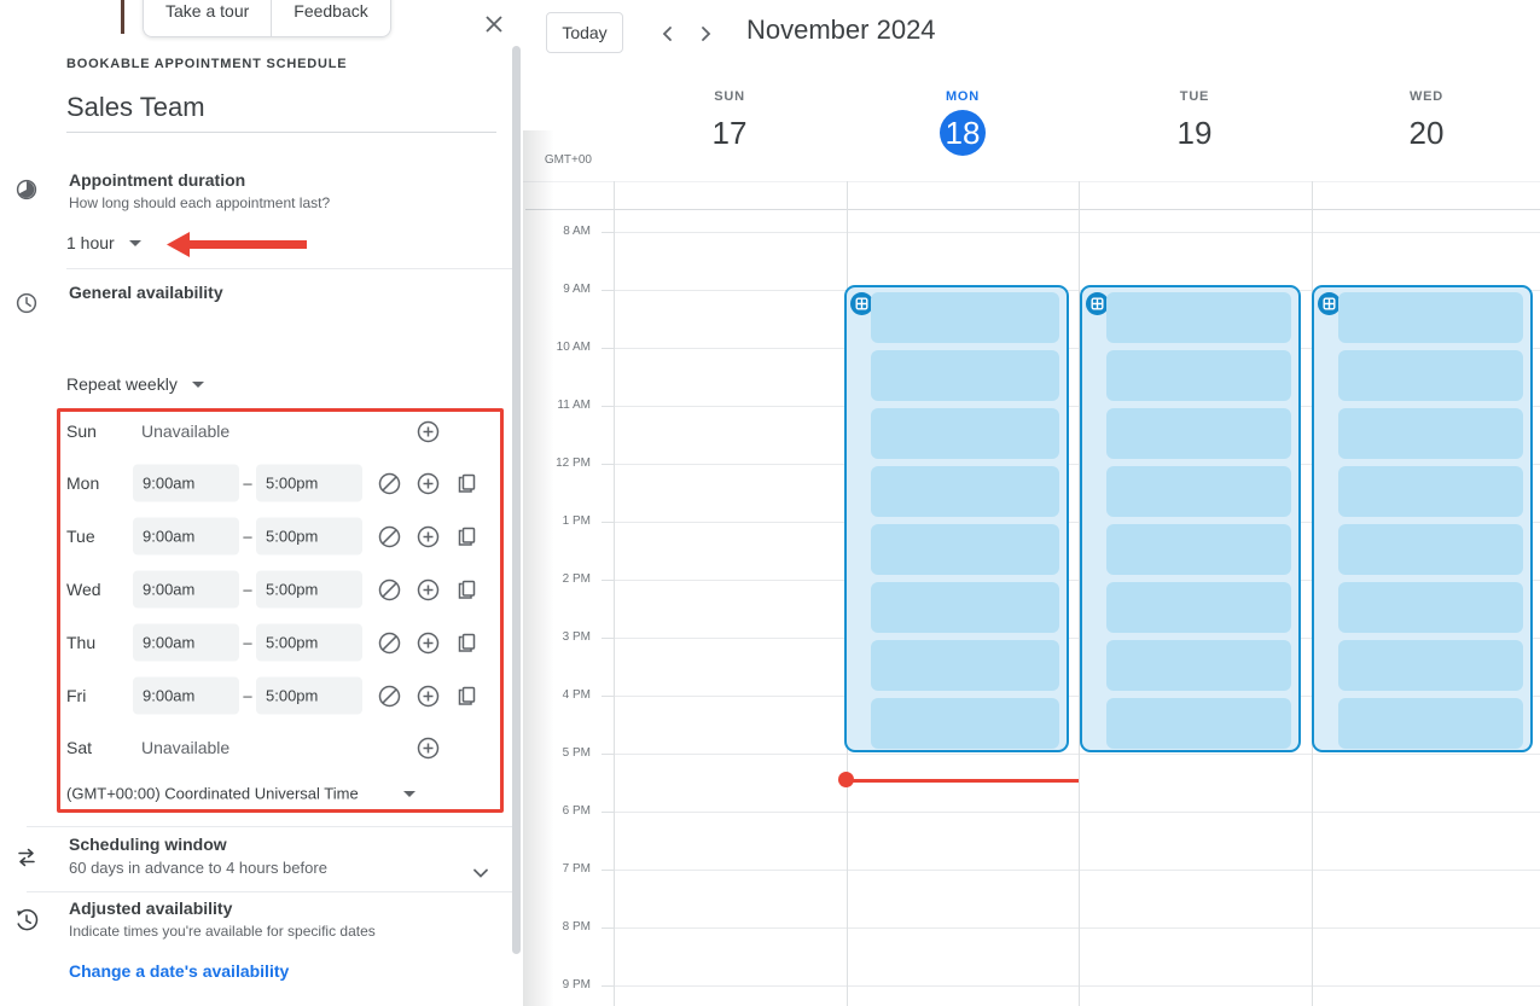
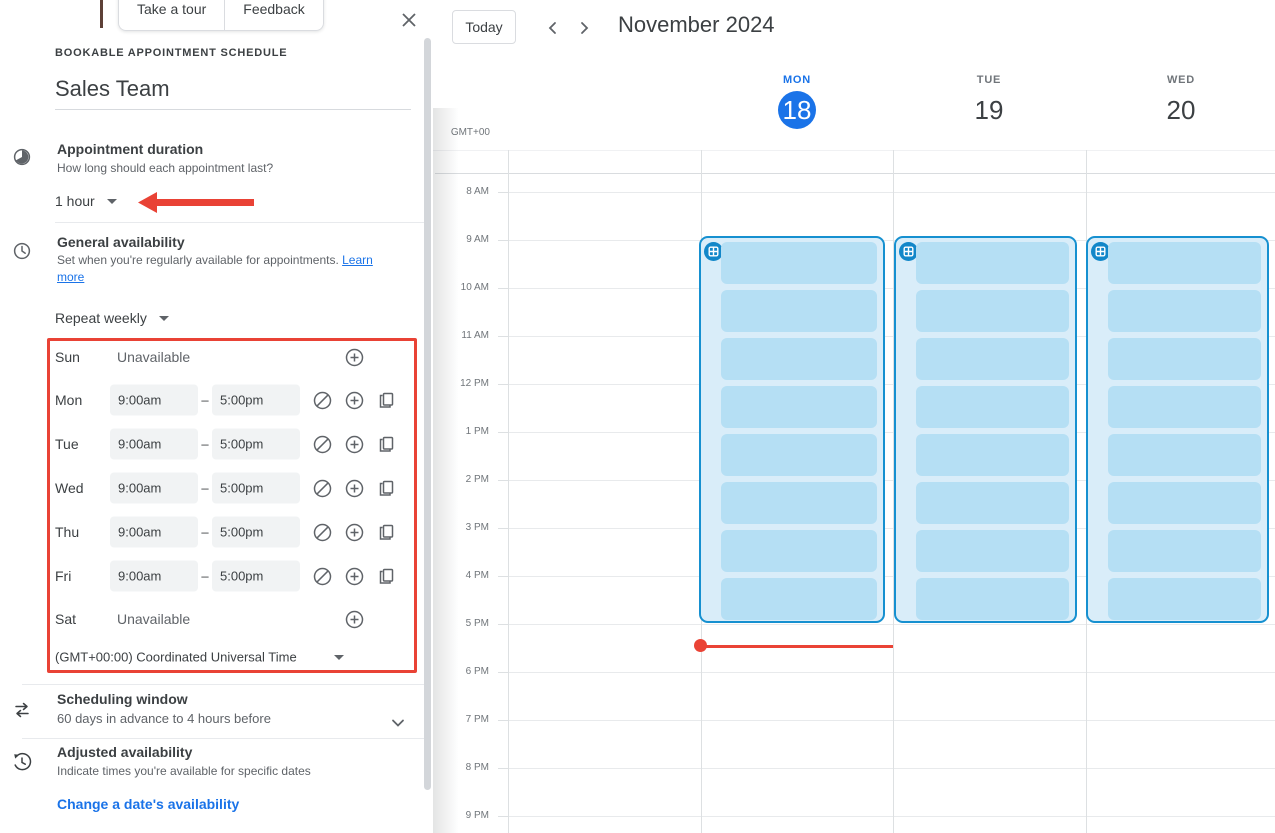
  Take a tour
  Feedback
  BOOKABLE APPOINTMENT SCHEDULE
  Sales Team
  Appointment duration
  How long should each appointment last?
  1 hour
  General availability
+ Set when you're regularly available for appointments. Learn more
  Repeat weekly
  Sun
  Unavailable
  Mon
  9:00am
  –
  5:00pm
  Tue
  9:00am
  –
  5:00pm
  Wed
  9:00am
  –
  5:00pm
  Thu
  9:00am
  –
  5:00pm
  Fri
  9:00am
  –
  5:00pm
  Sat
  Unavailable
  (GMT+00:00) Coordinated Universal Time
  Scheduling window
  60 days in advance to 4 hours before
  Adjusted availability
  Indicate times you're available for specific dates
  Change a date's availability
  Today
  November 2024
- SUN
- 17
  MON
  18
  TUE
  19
  WED
  20
  MT+00
  8 AM
  9 AM
  10 AM
  11 AM
  12 PM
  1 PM
  2 PM
  3 PM
  4 PM
  5 PM
  6 PM
  7 PM
  8 PM
  9 PM
